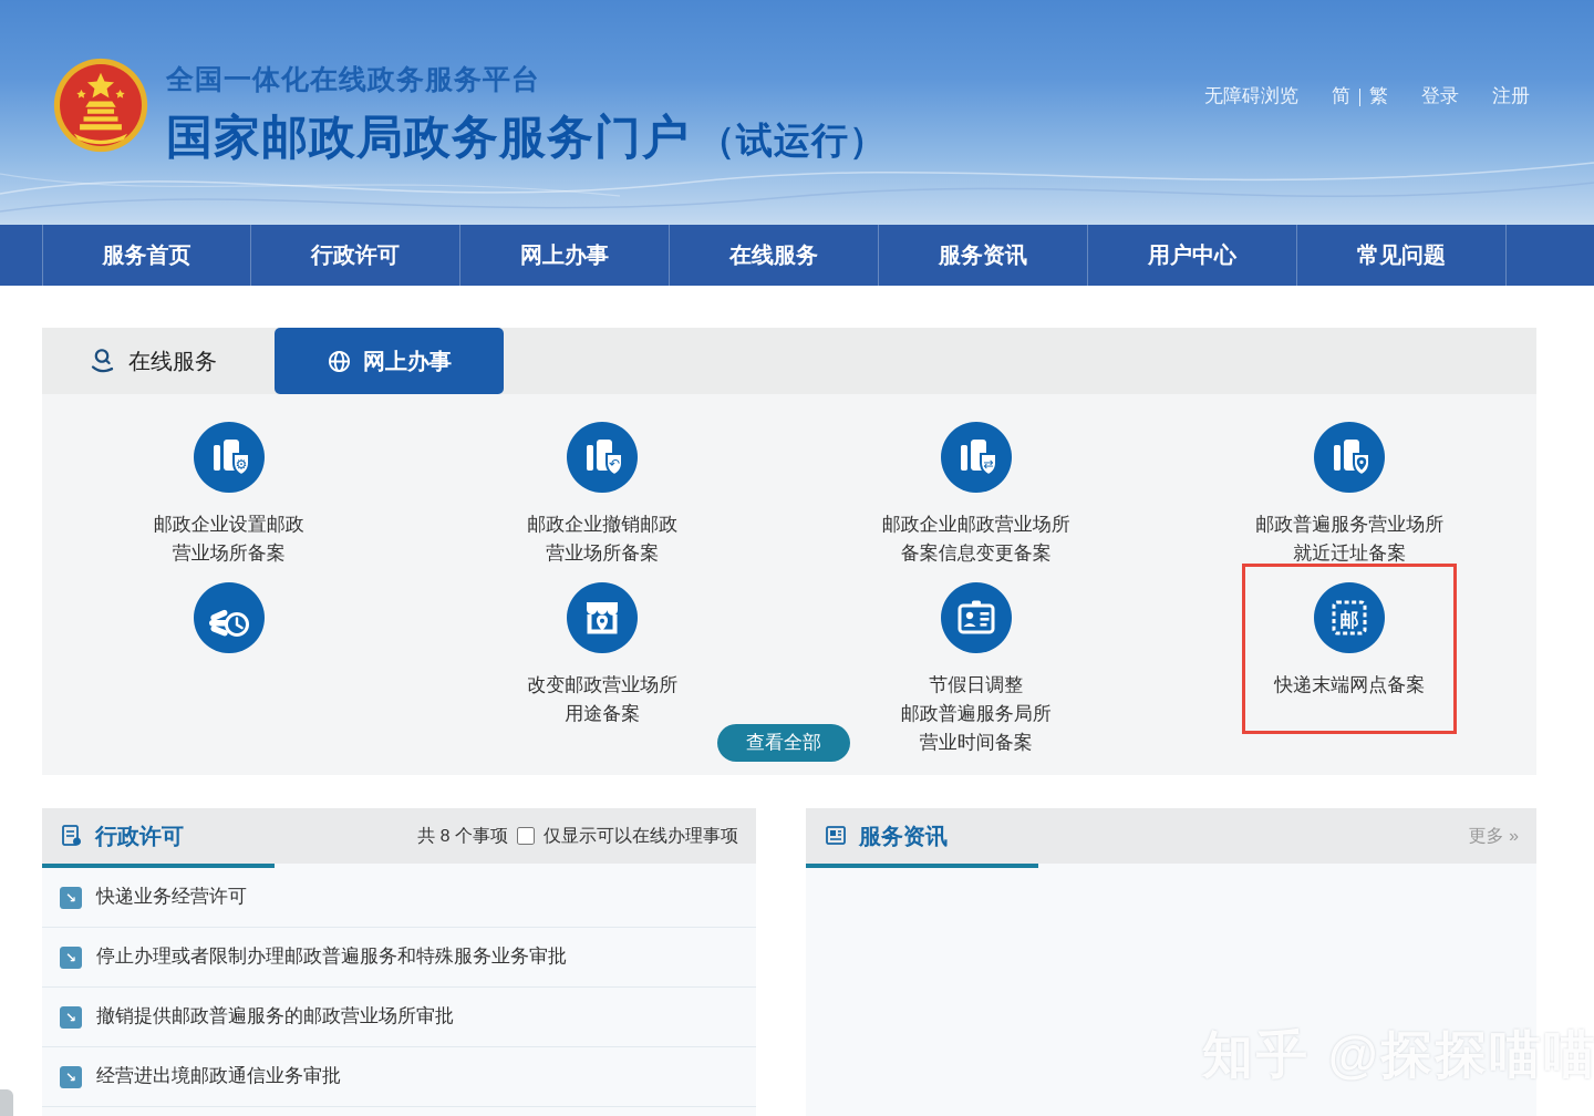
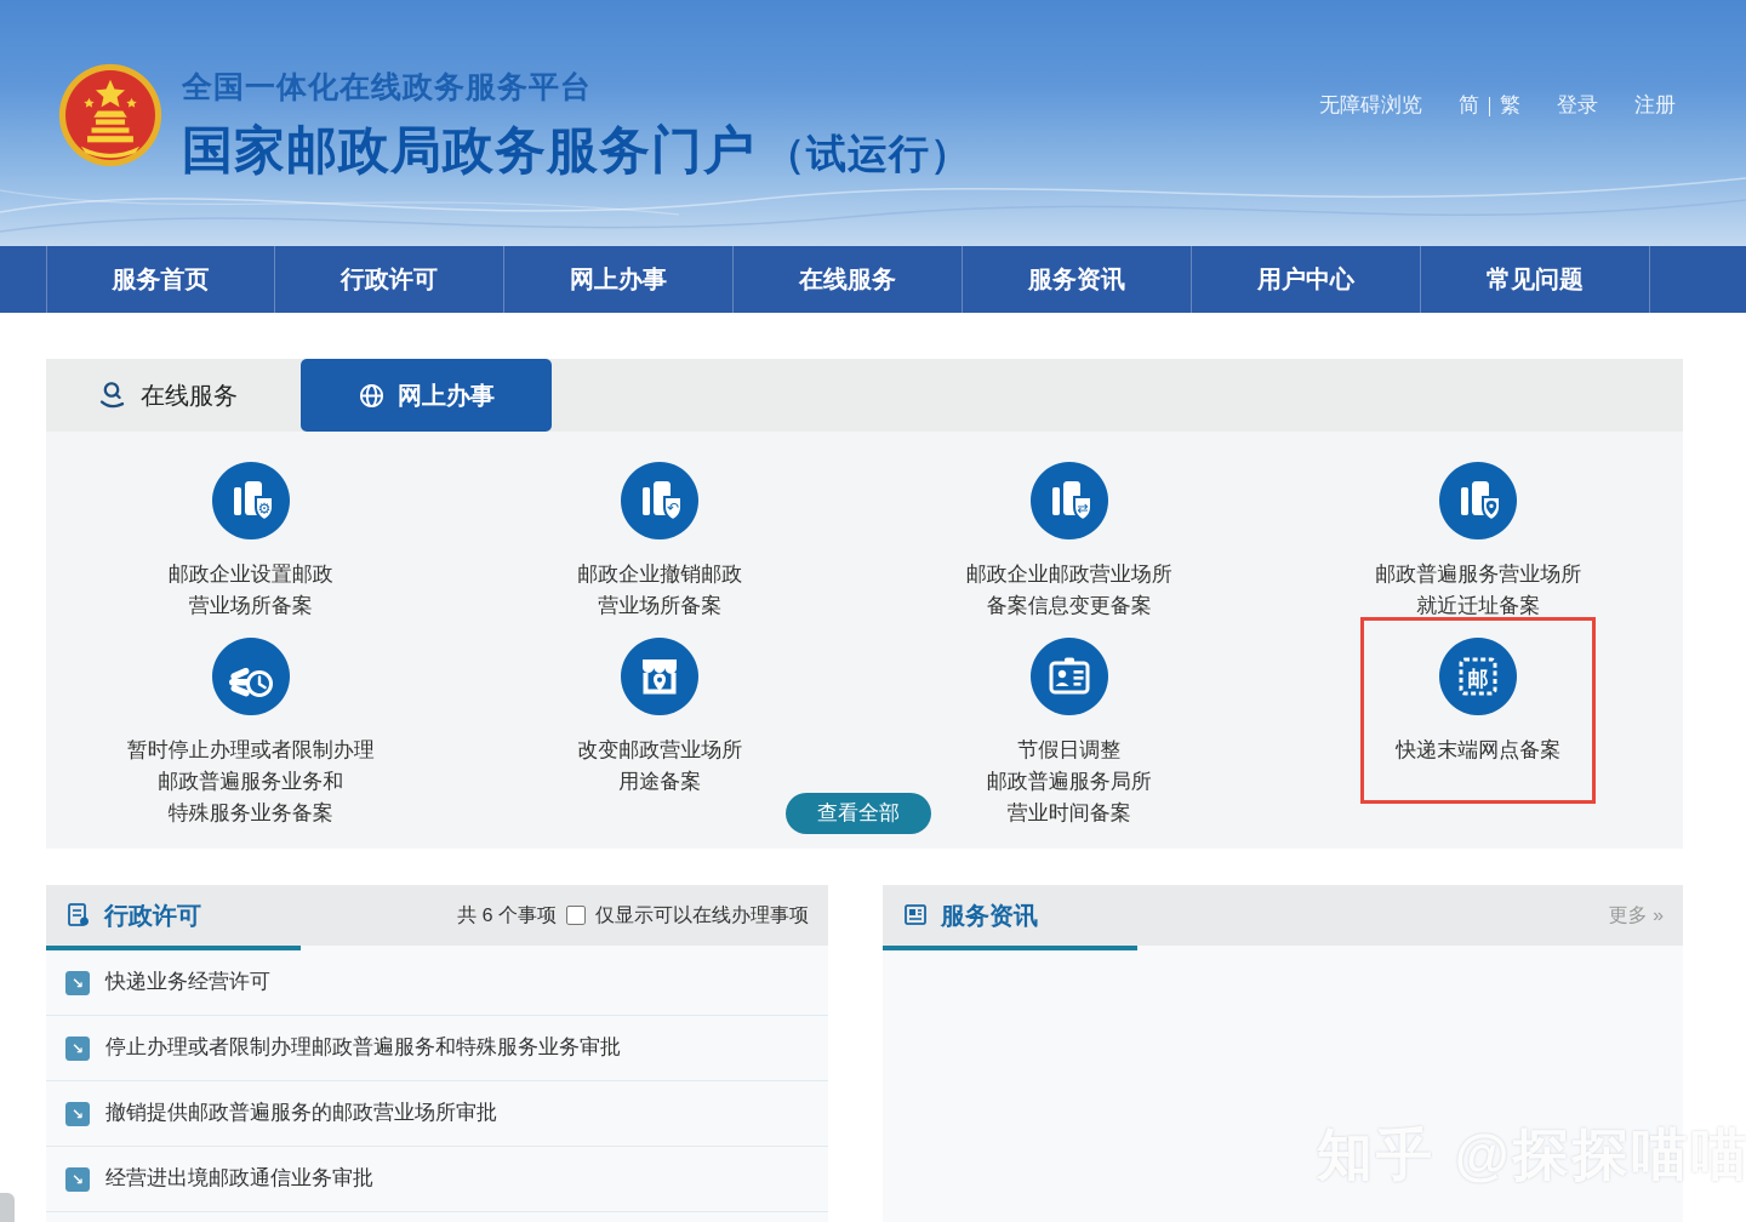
  全国一体化在线政务服务平台
  国家邮政局政务服务门户 （试运行）
  无障碍浏览
  简
  繁
  登录
  注册
  服务首页
  行政许可
  网上办事
  在线服务
  服务资讯
  用户中心
  常见问题
  在线服务
  网上办事
  ⚙
  邮政企业设置邮政
  营业场所备案
  ↶
  邮政企业撤销邮政
  营业场所备案
  ⇄
  邮政企业邮政营业场所
  备案信息变更备案
  邮政普遍服务营业场所
  就近迁址备案
+ 暂时停止办理或者限制办理
+ 邮政普遍服务业务和
+ 特殊服务业务备案
  改变邮政营业场所
  用途备案
  节假日调整
  邮政普遍服务局所
  营业时间备案
  邮
  快递末端网点备案
  查看全部
  行政许可
- 共 8 个事项
+ 共 6 个事项
  仅显示可以在线办理事项
  ↘
  快递业务经营许可
  ↘
  停止办理或者限制办理邮政普遍服务和特殊服务业务审批
  ↘
  撤销提供邮政普遍服务的邮政营业场所审批
  ↘
  经营进出境邮政通信业务审批
  服务资讯
  更多 »
  知乎 @探探喵喵
